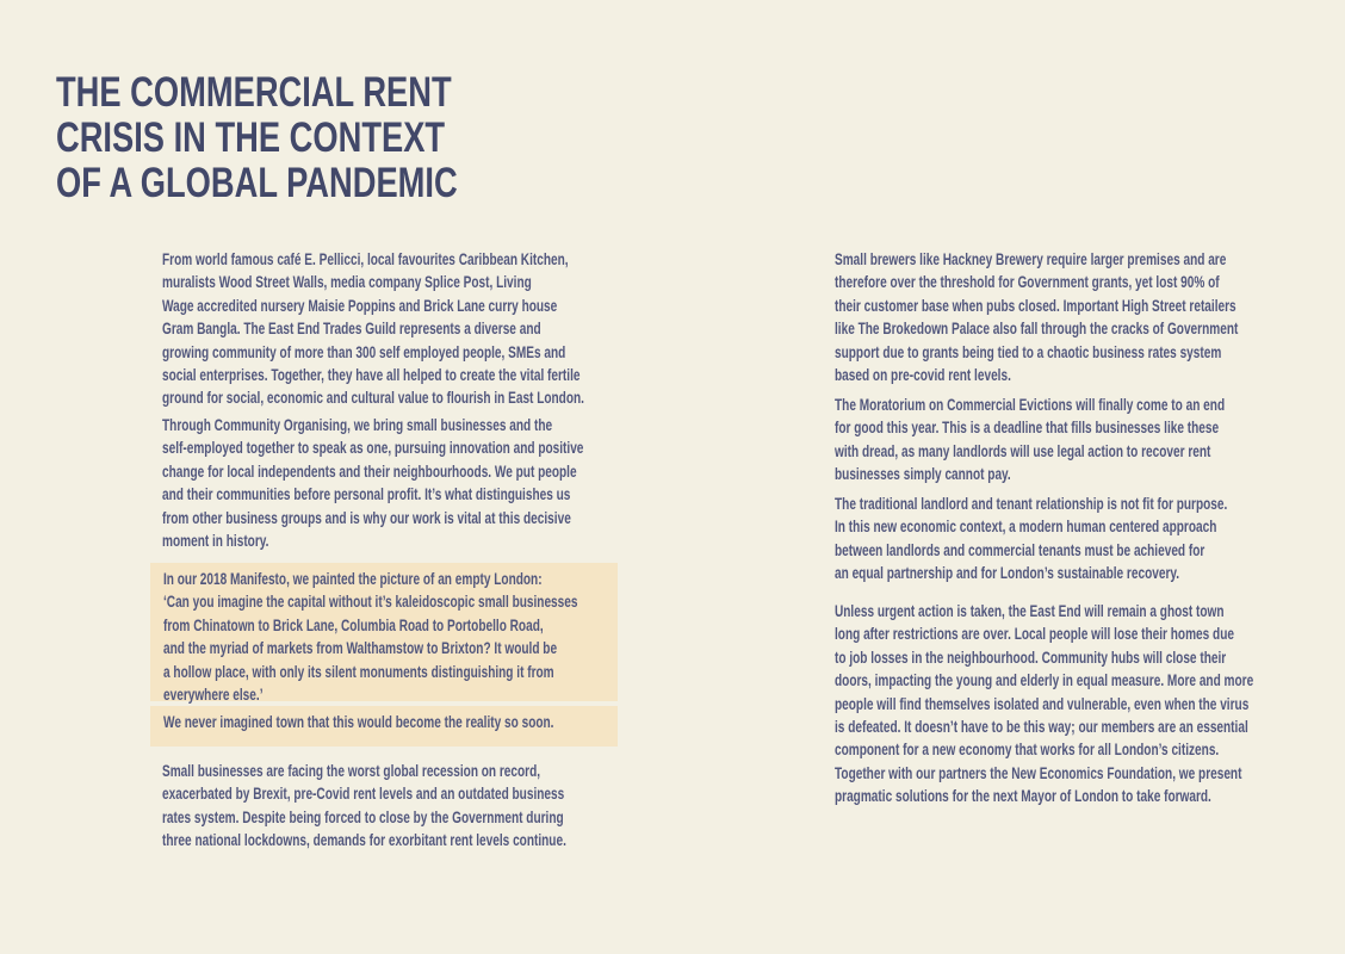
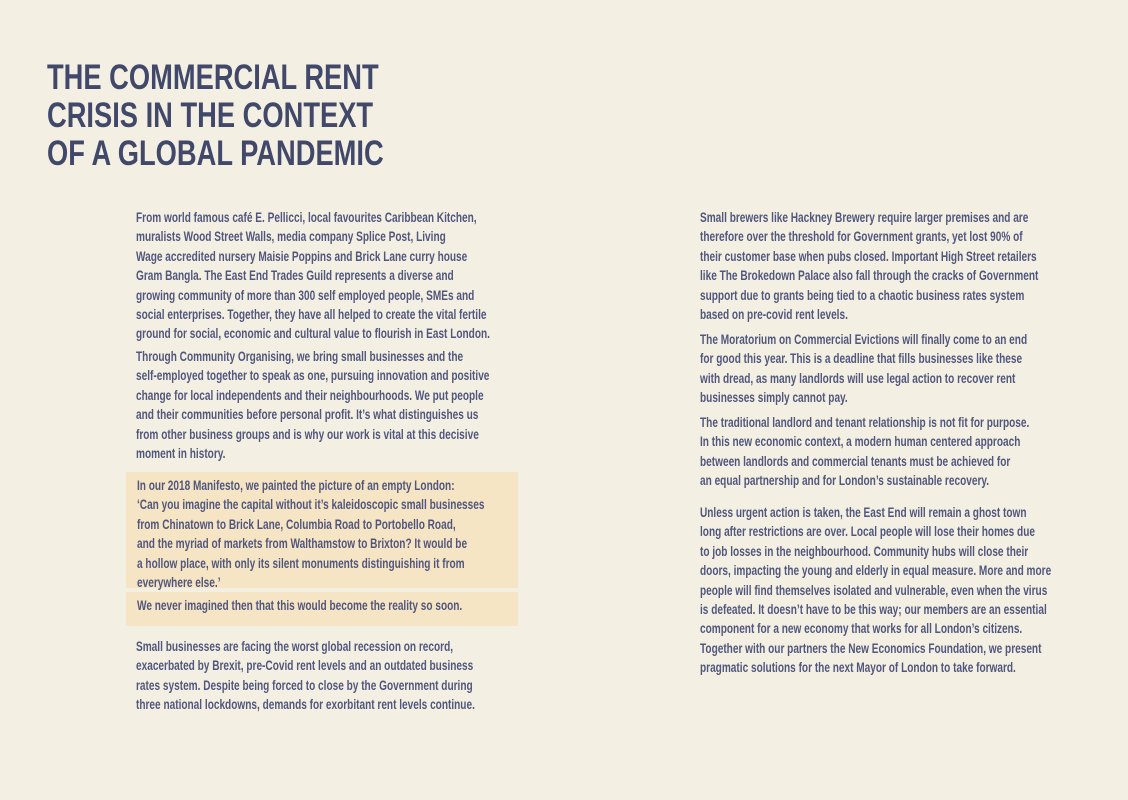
  THE COMMERCIAL RENT
  CRISIS IN THE CONTEXT
  OF A GLOBAL PANDEMIC
  From world famous café E. Pellicci, local favourites Caribbean Kitchen,
  muralists Wood Street Walls, media company Splice Post, Living
  Wage accredited nursery Maisie Poppins and Brick Lane curry house
  Gram Bangla. The East End Trades Guild represents a diverse and
  growing community of more than 300 self employed people, SMEs and
  social enterprises. Together, they have all helped to create the vital fertile
  ground for social, economic and cultural value to flourish in East London.
  Through Community Organising, we bring small businesses and the
  self-employed together to speak as one, pursuing innovation and positive
  change for local independents and their neighbourhoods. We put people
  and their communities before personal profit. It’s what distinguishes us
  from other business groups and is why our work is vital at this decisive
  moment in history.
  In our 2018 Manifesto, we painted the picture of an empty London:
  ‘Can you imagine the capital without it’s kaleidoscopic small businesses
  from Chinatown to Brick Lane, Columbia Road to Portobello Road,
  and the myriad of markets from Walthamstow to Brixton? It would be
  a hollow place, with only its silent monuments distinguishing it from
  everywhere else.’
- We never imagined town that this would become the reality so soon.
+ We never imagined then that this would become the reality so soon.
  Small businesses are facing the worst global recession on record,
  exacerbated by Brexit, pre-Covid rent levels and an outdated business
  rates system. Despite being forced to close by the Government during
  three national lockdowns, demands for exorbitant rent levels continue.
  Small brewers like Hackney Brewery require larger premises and are
  therefore over the threshold for Government grants, yet lost 90% of
  their customer base when pubs closed. Important High Street retailers
  like The Brokedown Palace also fall through the cracks of Government
  support due to grants being tied to a chaotic business rates system
  based on pre-covid rent levels.
  The Moratorium on Commercial Evictions will finally come to an end
  for good this year. This is a deadline that fills businesses like these
  with dread, as many landlords will use legal action to recover rent
  businesses simply cannot pay.
  The traditional landlord and tenant relationship is not fit for purpose.
  In this new economic context, a modern human centered approach
  between landlords and commercial tenants must be achieved for
  an equal partnership and for London’s sustainable recovery.
  Unless urgent action is taken, the East End will remain a ghost town
  long after restrictions are over. Local people will lose their homes due
  to job losses in the neighbourhood. Community hubs will close their
  doors, impacting the young and elderly in equal measure. More and more
  people will find themselves isolated and vulnerable, even when the virus
  is defeated. It doesn’t have to be this way; our members are an essential
  component for a new economy that works for all London’s citizens.
  Together with our partners the New Economics Foundation, we present
  pragmatic solutions for the next Mayor of London to take forward.
